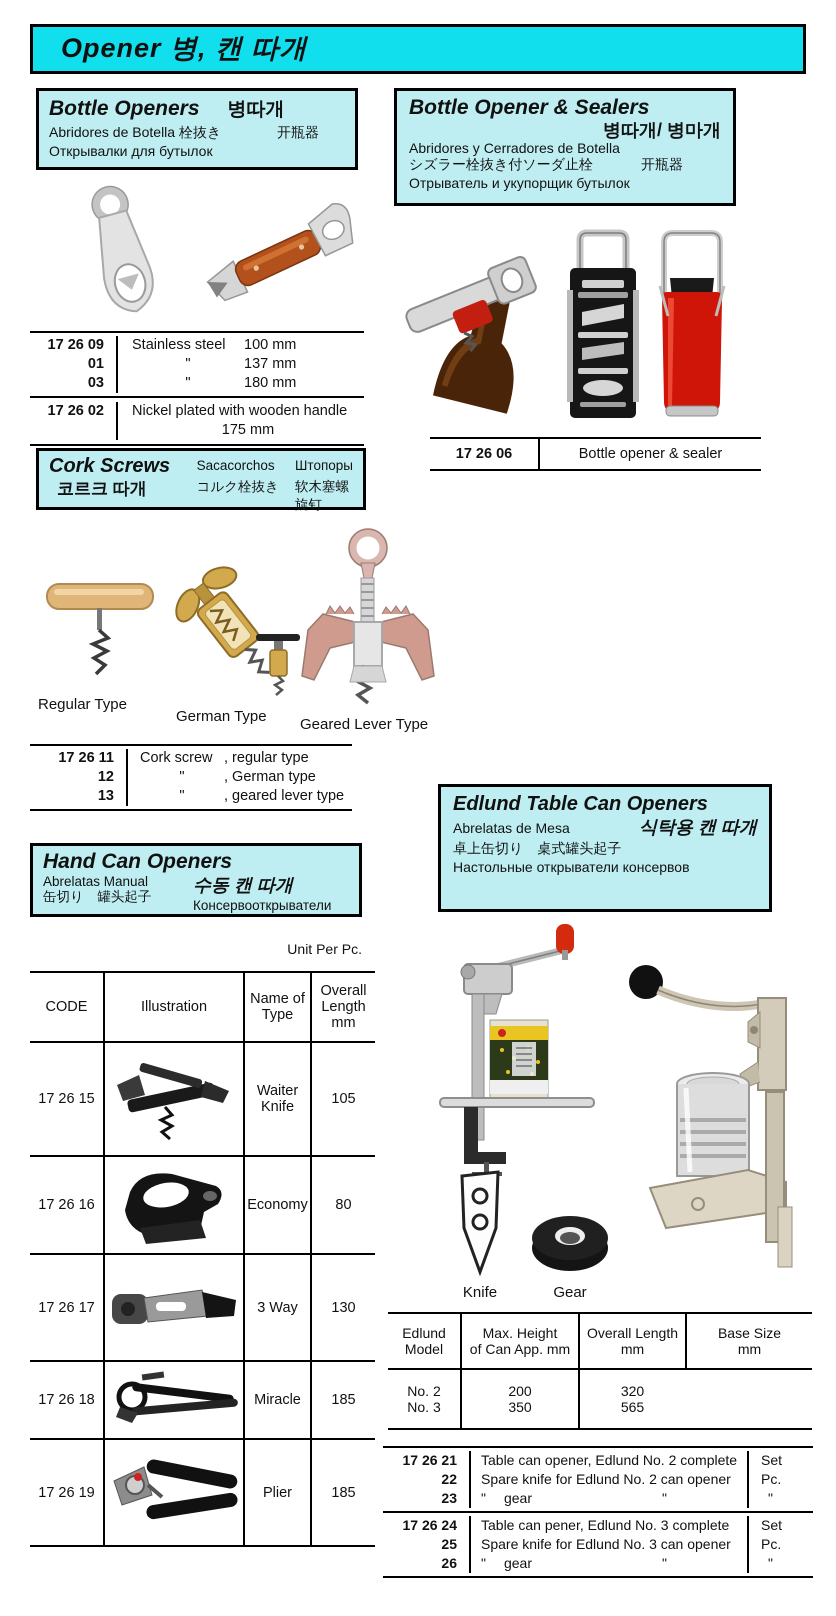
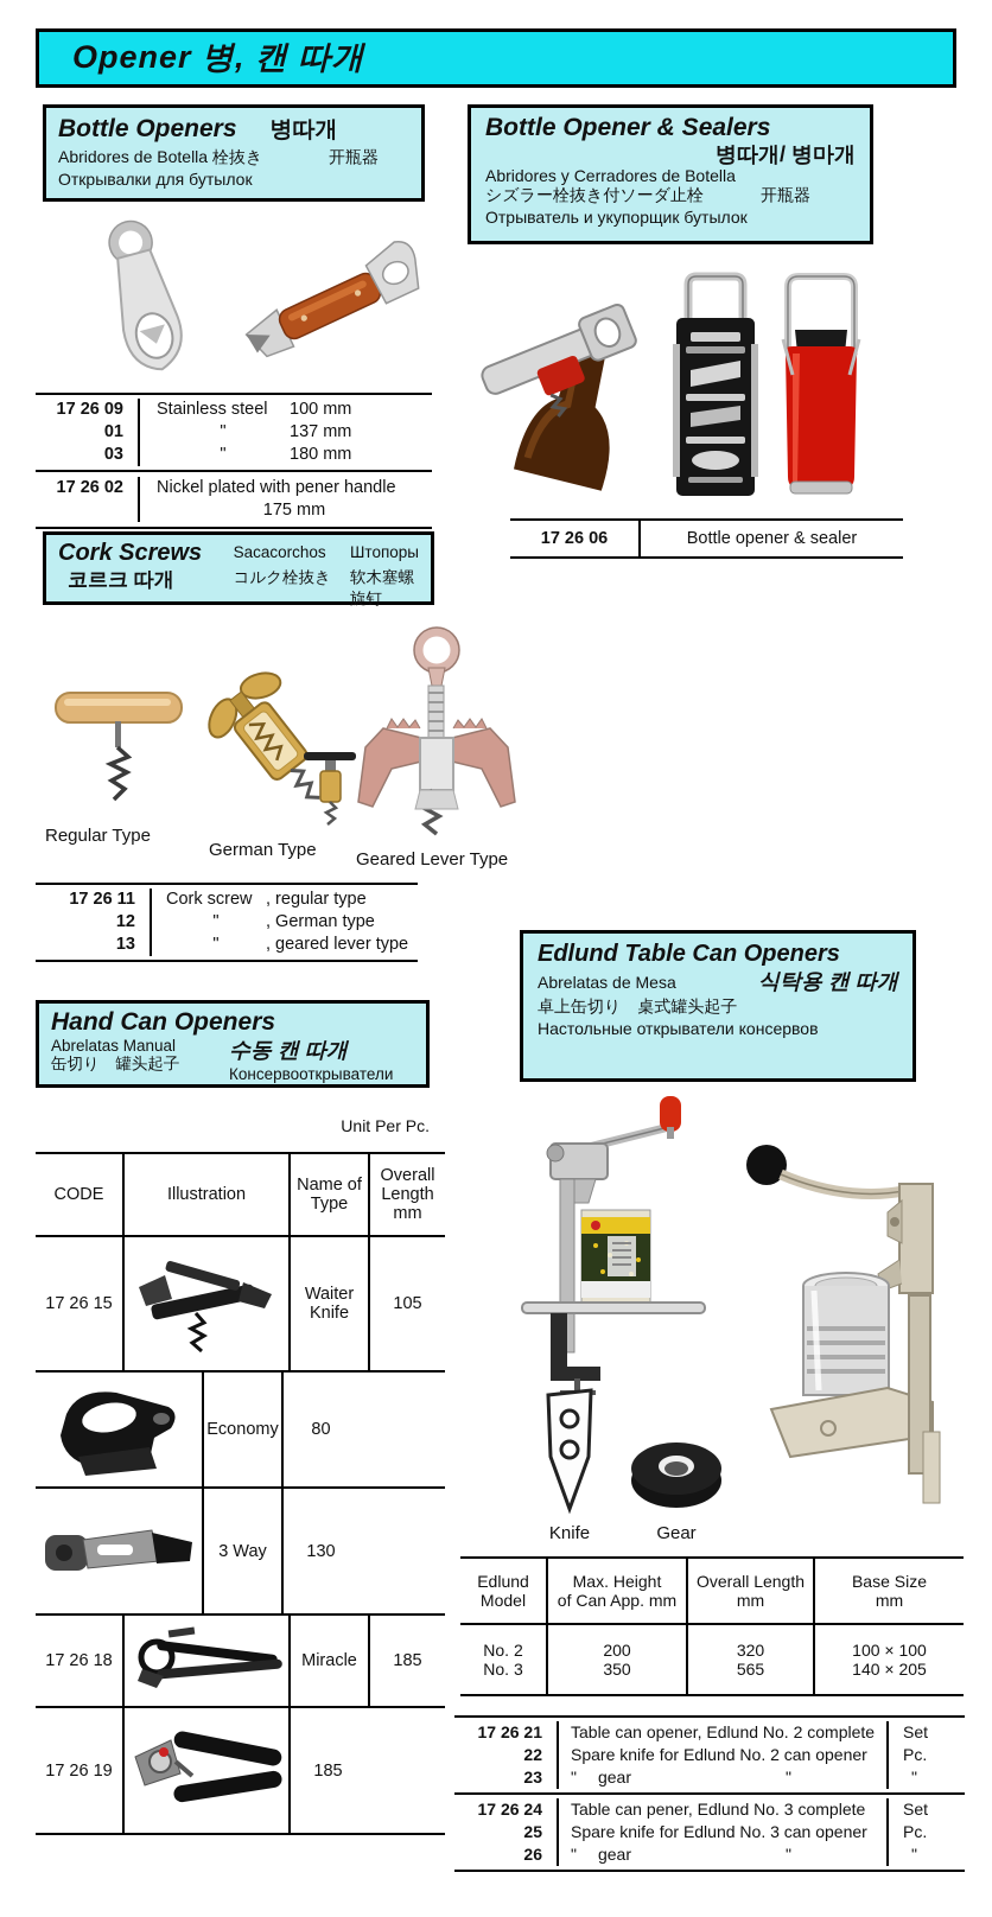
  Opener 병, 캔 따개
  Bottle Openers
  병따개
  Abridores de Botella 栓抜き
  开瓶器
  Открывалки для бутылок
  17 26 09
  01
  03
  Stainless steel
  100 mm
  "
  137 mm
  "
  180 mm
  17 26 02
- Nickel plated with wooden handle
+ Nickel plated with pener handle
  175 mm
  Bottle Opener & Sealers
  병따개/ 병마개
  Abridores y Cerradores de Botella
  シズラー栓抜き付ソーダ止栓
  开瓶器
  Отрыватель и укупорщик бутылок
  17 26 06
  Bottle opener & sealer
  Cork Screws
  코르크 따개
  Sacacorchos
  コルク栓抜き
  Штопоры
  软木塞螺旋钉
  Regular Type
  German Type
  Geared Lever Type
  17 26 11
  12
  13
  Cork screw
  , regular type
  "
  , German type
  "
  , geared lever type
  Hand Can Openers
  Abrelatas Manual
  缶切り 罐头起子
  수동 캔 따개
  Консервооткрыватели
  Unit Per Pc.
  CODE
  Illustration
  Name of
  Type
  Overall
  Length
  mm
  17 26 15
  Waiter
  Knife
  105
- 17 26 16
  Economy
  80
- 17 26 17
  3 Way
  130
  17 26 18
  Miracle
  185
  17 26 19
- Plier
  185
  Edlund Table Can Openers
  Abrelatas de Mesa
  식탁용 캔 따개
  卓上缶切り 桌式罐头起子
  Настольные открыватели консервов
  Knife
  Gear
  Edlund
  Model
  Max. Height
  of Can App. mm
  Overall Length
  mm
  Base Size
  mm
  No. 2
  No. 3
  200
  350
  320
  565
+ 100 × 100
+ 140 × 205
  17 26 21
  22
  23
  Table can opener, Edlund No. 2 complete
  Spare knife for Edlund No. 2 can opener
  "
  gear
  "
  Set
  Pc.
  "
  17 26 24
  25
  26
  Table can pener, Edlund No. 3 complete
  Spare knife for Edlund No. 3 can opener
  "
  gear
  "
  Set
  Pc.
  "
